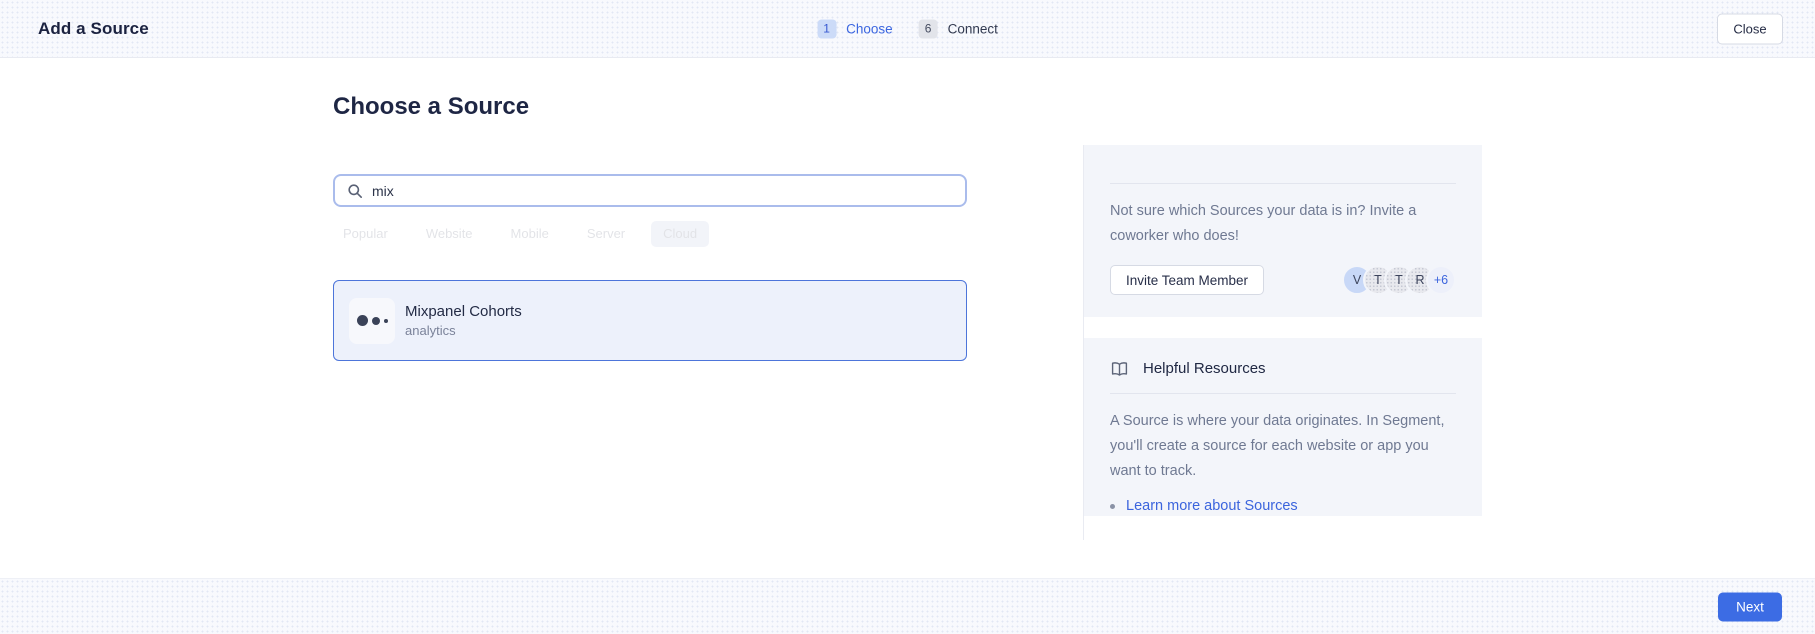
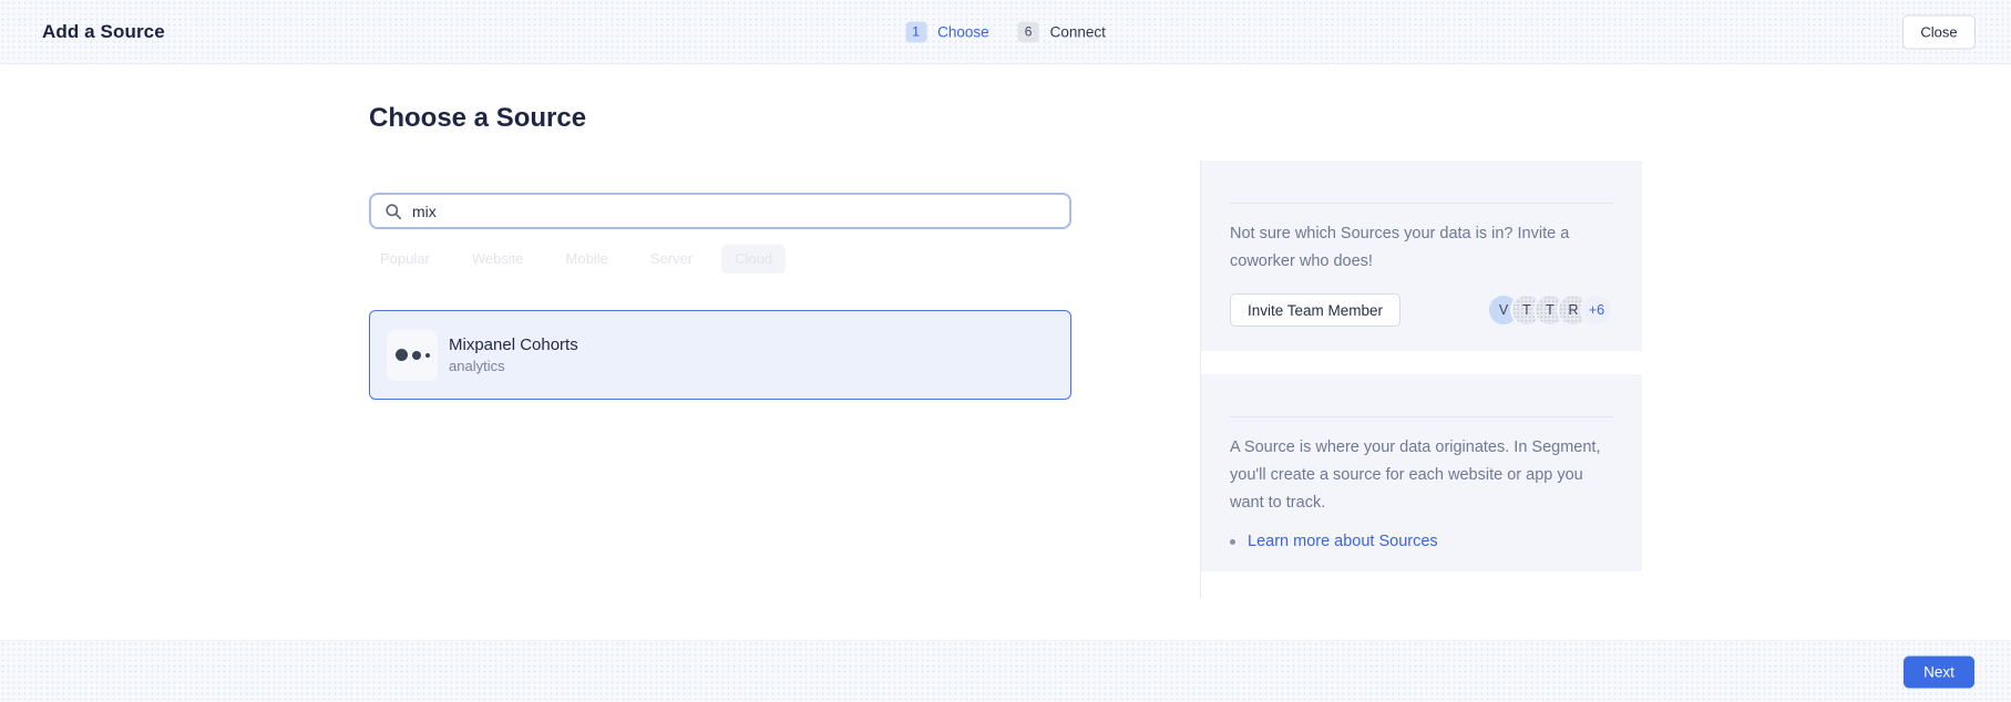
  Add a Source
  1
  Choose
  6
  Connect
  Close
  Choose a Source
  mix
  Popular
  Website
  Mobile
  Server
  Mixpanel Cohorts
  analytics
  Not sure which Sources your data is in? Invite a coworker who does!
  Invite Team Member
  V
  T
  T
  R
  +6
- Helpful Resources
  A Source is where your data originates. In Segment, you'll create a source for each website or app you want to track.
  Learn more about Sources
  Next
